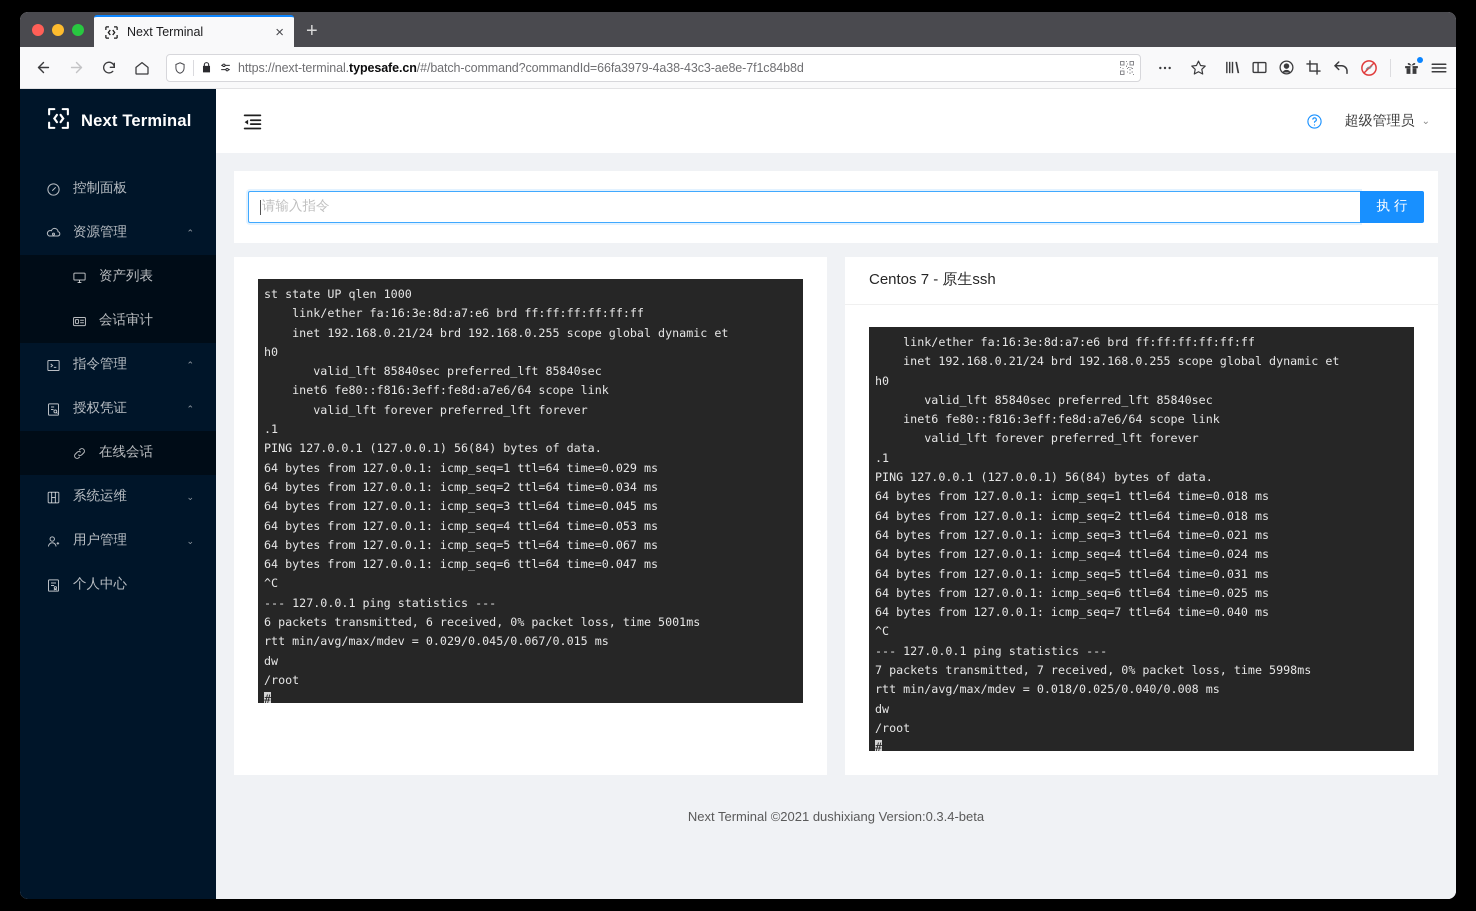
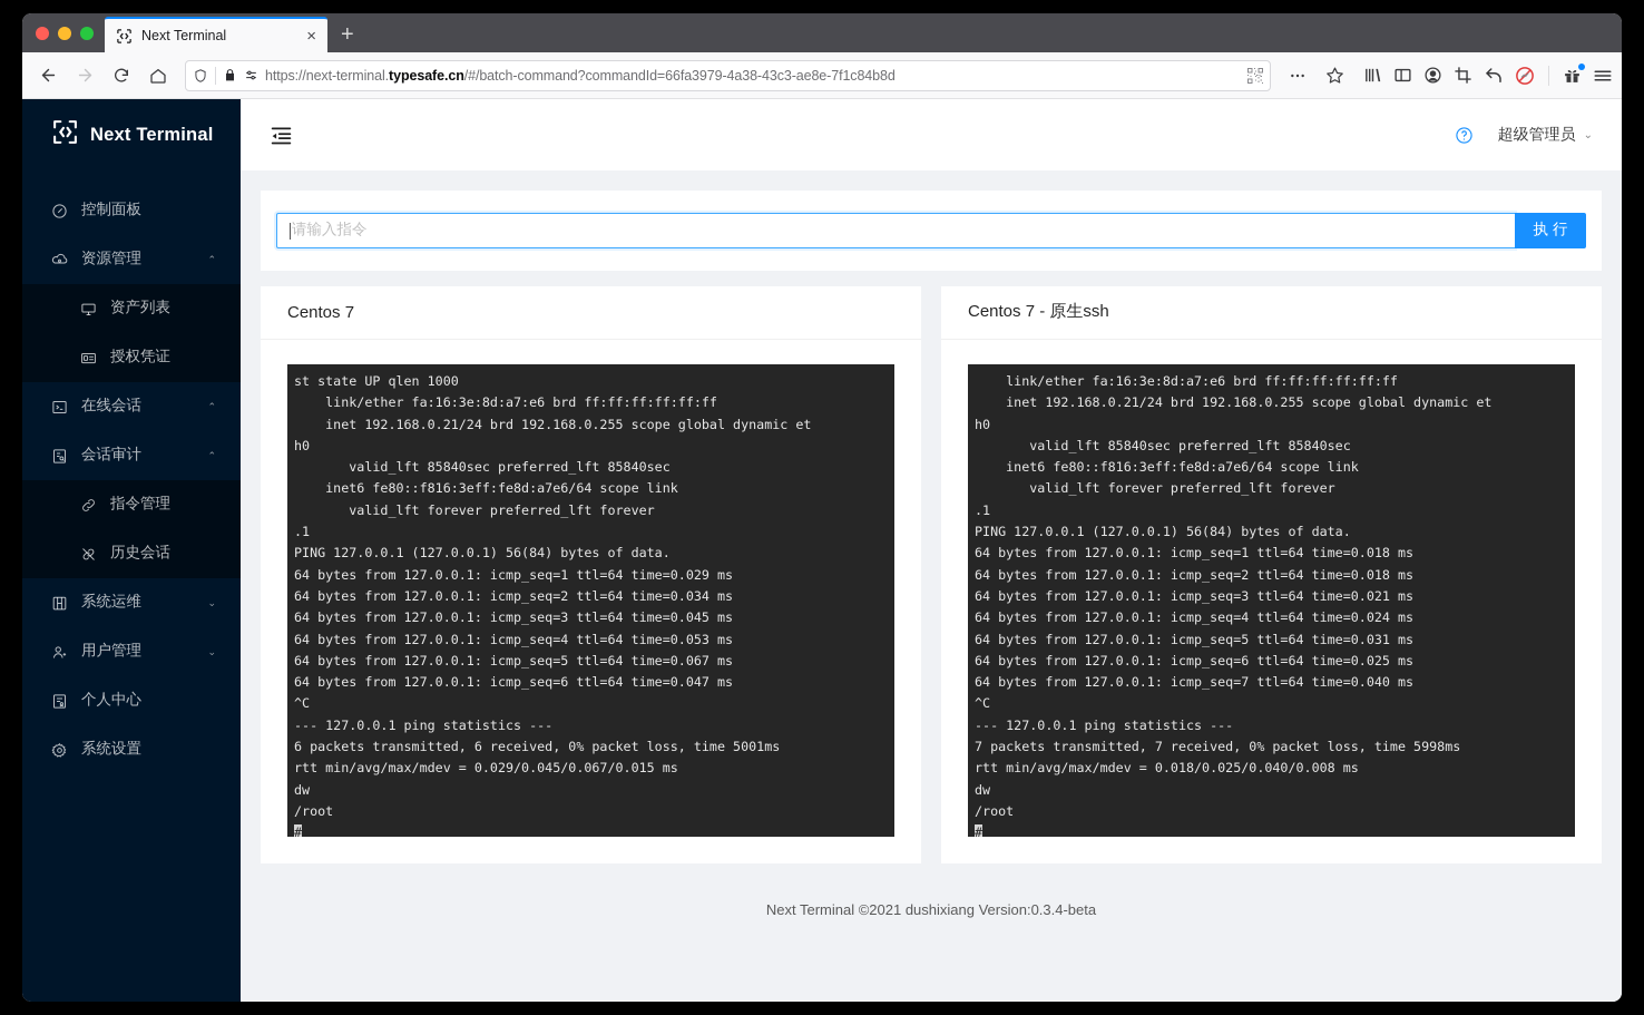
  Next Terminal
  ×
  +
  https://next-terminal.typesafe.cn/#/batch-command?commandId=66fa3979-4a38-43c3-ae8e-7f1c84b8d
  Next Terminal
  控制面板
  资源管理
  ⌃
  资产列表
- 会话审计
+ 授权凭证
- 指令管理
+ 在线会话
  ⌃
- 授权凭证
+ 会话审计
  ⌃
- 在线会话
+ 指令管理
+ 历史会话
  系统运维
  ⌄
  用户管理
  ⌄
  个人中心
+ 系统设置
  超级管理员
  ⌄
  请输入指令
  执行
+ Centos 7
  st state UP qlen 1000
  link/ether fa:16:3e:8d:a7:e6 brd ff:ff:ff:ff:ff:ff
  inet 192.168.0.21/24 brd 192.168.0.255 scope global dynamic et
  h0
  valid_lft 85840sec preferred_lft 85840sec
  inet6 fe80::f816:3eff:fe8d:a7e6/64 scope link
  valid_lft forever preferred_lft forever
  .1
  PING 127.0.0.1 (127.0.0.1) 56(84) bytes of data.
  64 bytes from 127.0.0.1: icmp_seq=1 ttl=64 time=0.029 ms
  64 bytes from 127.0.0.1: icmp_seq=2 ttl=64 time=0.034 ms
  64 bytes from 127.0.0.1: icmp_seq=3 ttl=64 time=0.045 ms
  64 bytes from 127.0.0.1: icmp_seq=4 ttl=64 time=0.053 ms
  64 bytes from 127.0.0.1: icmp_seq=5 ttl=64 time=0.067 ms
  64 bytes from 127.0.0.1: icmp_seq=6 ttl=64 time=0.047 ms
  ^C
  --- 127.0.0.1 ping statistics ---
  6 packets transmitted, 6 received, 0% packet loss, time 5001ms
  rtt min/avg/max/mdev = 0.029/0.045/0.067/0.015 ms
  dw
  /root
  #
  Centos 7 - 原生ssh
  link/ether fa:16:3e:8d:a7:e6 brd ff:ff:ff:ff:ff:ff
  inet 192.168.0.21/24 brd 192.168.0.255 scope global dynamic et
  h0
  valid_lft 85840sec preferred_lft 85840sec
  inet6 fe80::f816:3eff:fe8d:a7e6/64 scope link
  valid_lft forever preferred_lft forever
  .1
  PING 127.0.0.1 (127.0.0.1) 56(84) bytes of data.
  64 bytes from 127.0.0.1: icmp_seq=1 ttl=64 time=0.018 ms
  64 bytes from 127.0.0.1: icmp_seq=2 ttl=64 time=0.018 ms
  64 bytes from 127.0.0.1: icmp_seq=3 ttl=64 time=0.021 ms
  64 bytes from 127.0.0.1: icmp_seq=4 ttl=64 time=0.024 ms
  64 bytes from 127.0.0.1: icmp_seq=5 ttl=64 time=0.031 ms
  64 bytes from 127.0.0.1: icmp_seq=6 ttl=64 time=0.025 ms
  64 bytes from 127.0.0.1: icmp_seq=7 ttl=64 time=0.040 ms
  ^C
  --- 127.0.0.1 ping statistics ---
  7 packets transmitted, 7 received, 0% packet loss, time 5998ms
  rtt min/avg/max/mdev = 0.018/0.025/0.040/0.008 ms
  dw
  /root
  #
  Next Terminal ©2021 dushixiang Version:0.3.4-beta
